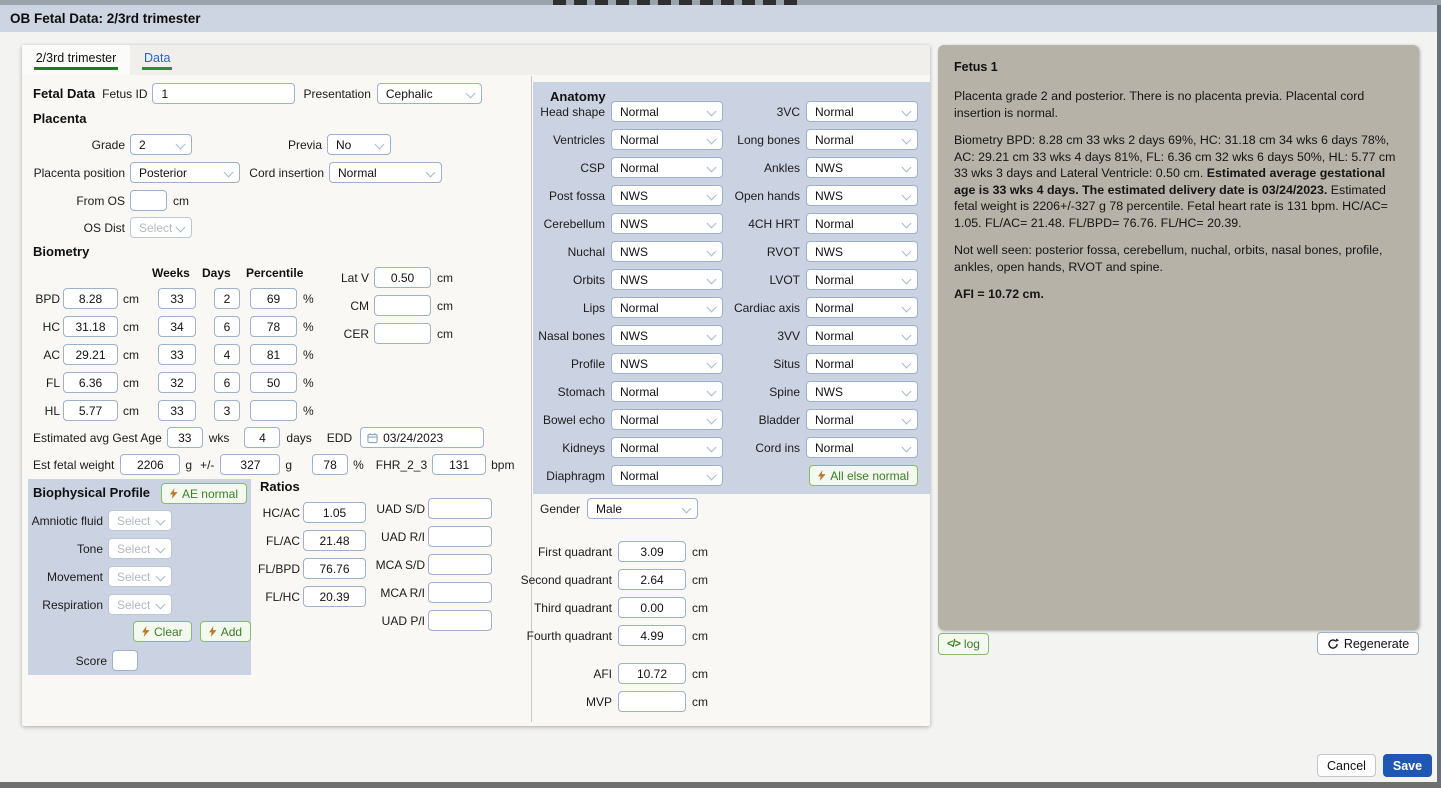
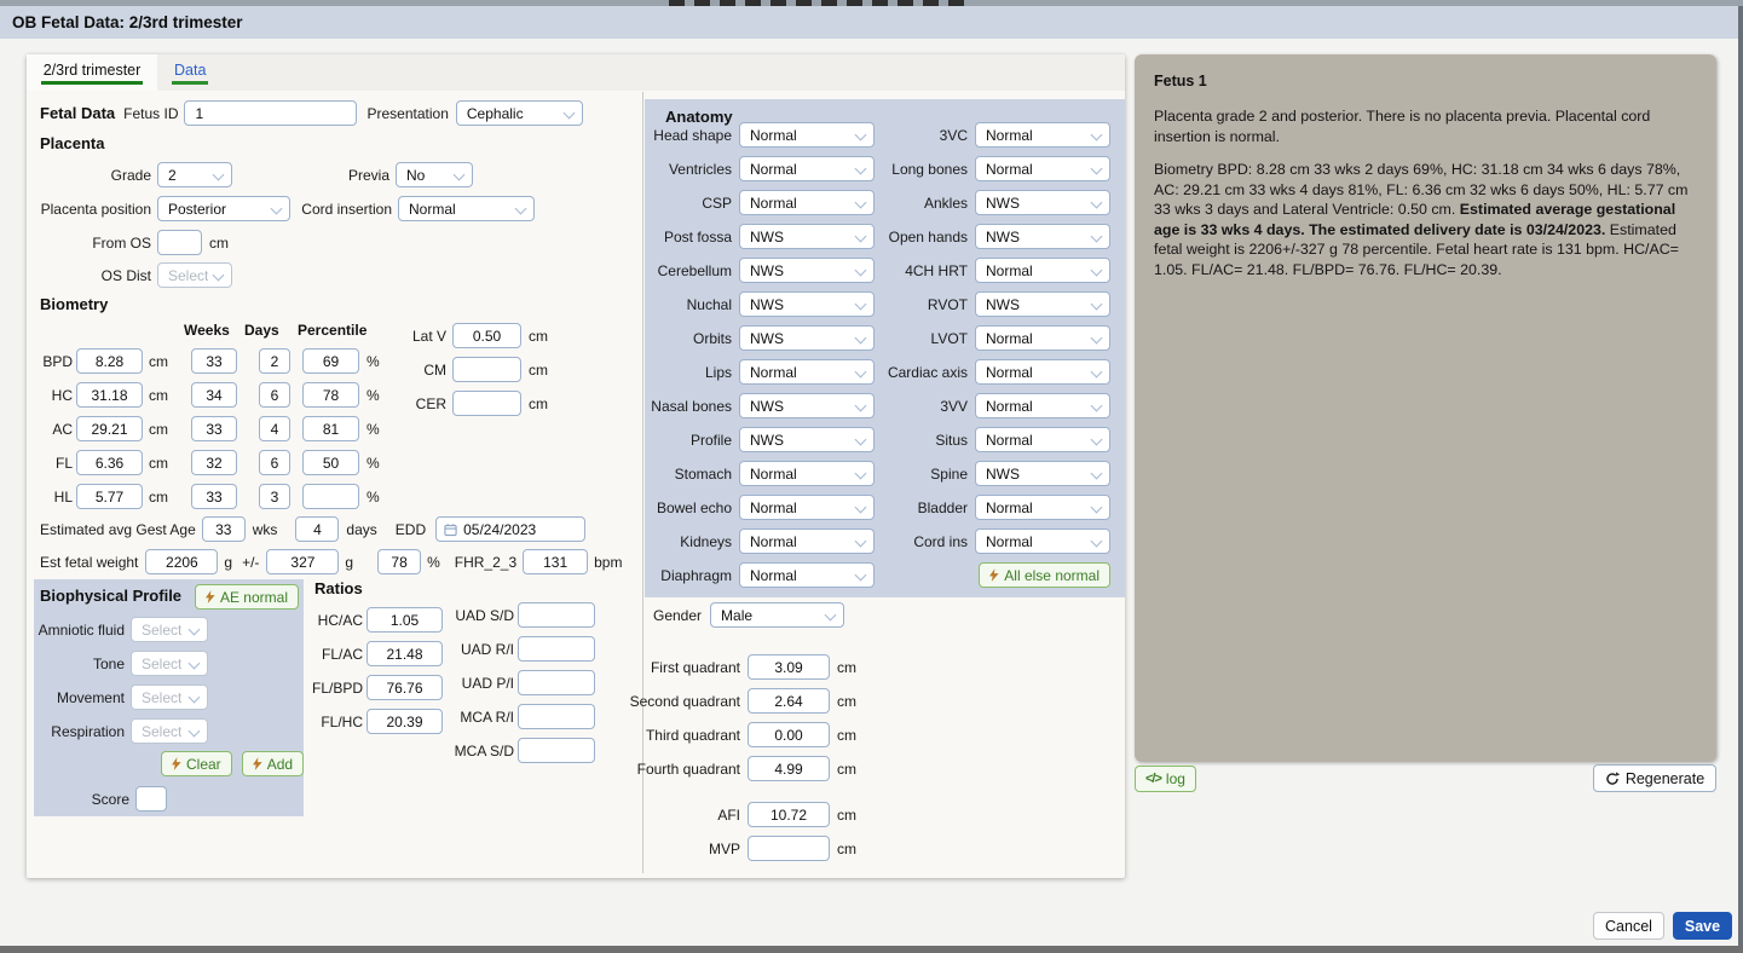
  OB Fetal Data: 2/3rd trimester
  2/3rd trimester
  Data
  Fetal Data
  Fetus ID
  1
  Presentation
  Cephalic
  Placenta
  Grade
  2
  Previa
  No
  Placenta position
  Posterior
  Cord insertion
  Normal
  From OS
  cm
  OS Dist
  Select
  Biometry
  Weeks
  Days
  Percentile
  BPD
  8.28
  cm
  33
  2
  69
  %
  HC
  31.18
  cm
  34
  6
  78
  %
  AC
  29.21
  cm
  33
  4
  81
  %
  FL
  6.36
  cm
  32
  6
  50
  %
  HL
  5.77
  cm
  33
  3
  %
  Lat V
  0.50
  cm
  CM
  cm
  CER
  cm
  Estimated avg Gest Age
  33
  wks
  4
  days
  EDD
- 03/24/2023
+ 05/24/2023
  Est fetal weight
  2206
  g
  +/-
  327
  g
  78
  %
  FHR_2_3
  131
  bpm
  Biophysical Profile
  AE normal
  Amniotic fluid
  Select
  Tone
  Select
  Movement
  Select
  Respiration
  Select
  Clear
  Add
  Score
  Ratios
  HC/AC
  1.05
  FL/AC
  21.48
  FL/BPD
  76.76
  FL/HC
  20.39
  UAD S/D
  UAD R/I
- MCA S/D
+ UAD P/I
  MCA R/I
- UAD P/I
+ MCA S/D
  Anatomy
  Head shape
  Normal
  Ventricles
  Normal
  CSP
  Normal
  Post fossa
  NWS
  Cerebellum
  NWS
  Nuchal
  NWS
  Orbits
  NWS
  Lips
  Normal
  Nasal bones
  NWS
  Profile
  NWS
  Stomach
  Normal
  Bowel echo
  Normal
  Kidneys
  Normal
  Diaphragm
  Normal
  3VC
  Normal
  Long bones
  Normal
  Ankles
  NWS
  Open hands
  NWS
  4CH HRT
  Normal
  RVOT
  NWS
  LVOT
  Normal
  Cardiac axis
  Normal
  3VV
  Normal
  Situs
  Normal
  Spine
  NWS
  Bladder
  Normal
  Cord ins
  Normal
  All else normal
  Gender
  Male
  First quadrant
  3.09
  cm
  Second quadrant
  2.64
  cm
  Third quadrant
  0.00
  cm
  Fourth quadrant
  4.99
  cm
  AFI
  10.72
  cm
  MVP
  cm
  Fetus 1
  Placenta grade 2 and posterior. There is no placenta previa. Placental cord insertion is normal.
  Biometry BPD: 8.28 cm 33 wks 2 days 69%, HC: 31.18 cm 34 wks 6 days 78%, AC: 29.21 cm 33 wks 4 days 81%, FL: 6.36 cm 32 wks 6 days 50%, HL: 5.77 cm 33 wks 3 days and Lateral Ventricle: 0.50 cm. Estimated average gestational age is 33 wks 4 days. The estimated delivery date is 03/24/2023. Estimated fetal weight is 2206+/-327 g 78 percentile. Fetal heart rate is 131 bpm. HC/AC= 1.05. FL/AC= 21.48. FL/BPD= 76.76. FL/HC= 20.39.
- Not well seen: posterior fossa, cerebellum, nuchal, orbits, nasal bones, profile, ankles, open hands, RVOT and spine.
- AFI = 10.72 cm.
  </>
  log
  Regenerate
  Cancel
  Save
